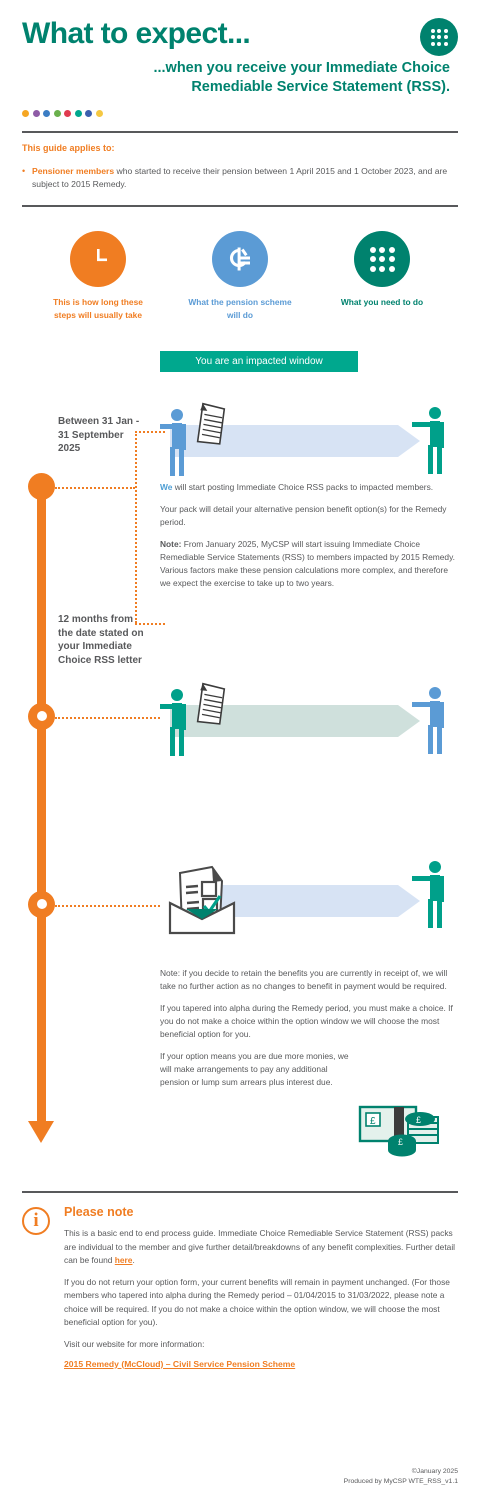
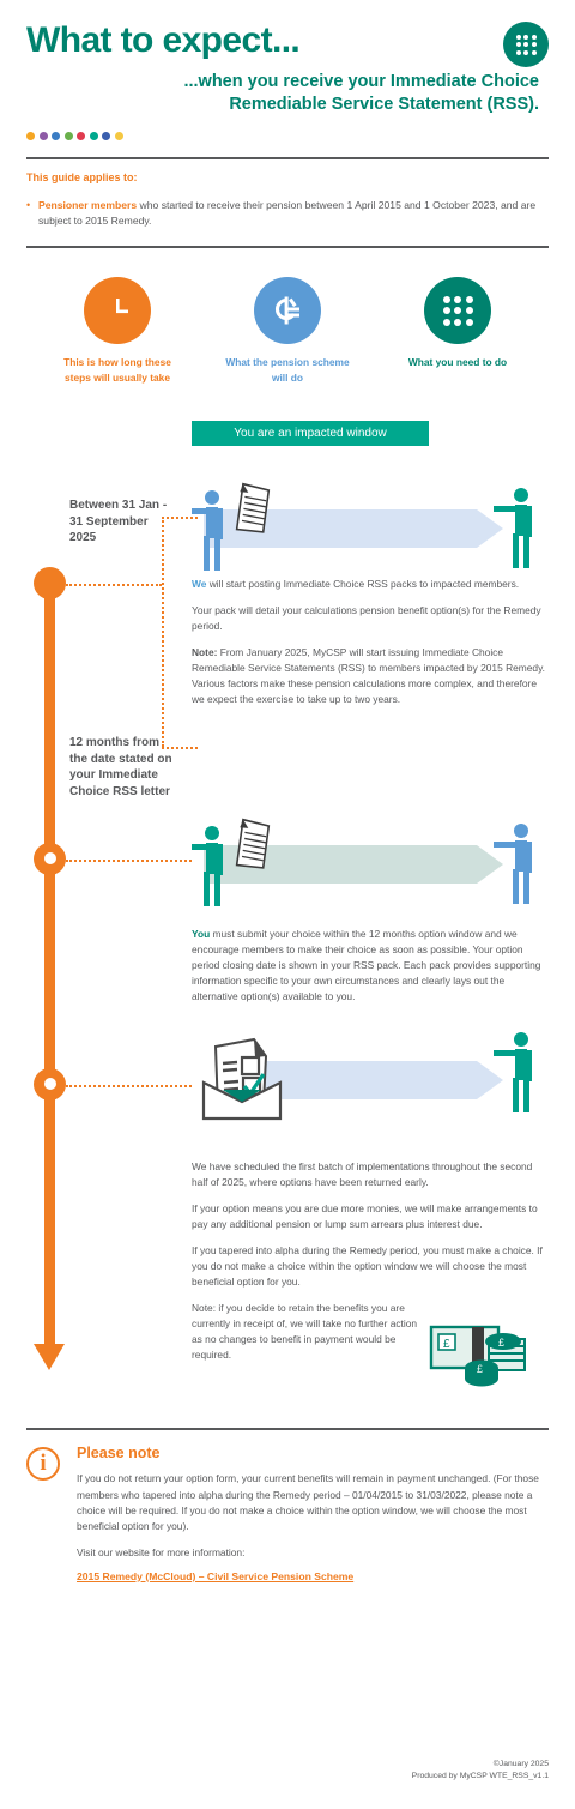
  What to expect...
  ...when you receive your Immediate Choice
  Remediable Service Statement (RSS).
  This guide applies to:
  •
  Pensioner members who started to receive their pension between 1 April 2015 and 1 October 2023, and are subject to 2015 Remedy.
  This is how long these steps will usually take
  What the pension scheme will do
  What you need to do
  You are an impacted window
  Between 31 Jan - 31 September 2025
  12 months from the date stated on your Immediate Choice RSS letter
  We will start posting Immediate Choice RSS packs to impacted members.
- Your pack will detail your alternative pension benefit option(s) for the Remedy period.
+ Your pack will detail your calculations pension benefit option(s) for the Remedy period.
  Note: From January 2025, MyCSP will start issuing Immediate Choice Remediable Service Statements (RSS) to members impacted by 2015 Remedy. Various factors make these pension calculations more complex, and therefore we expect the exercise to take up to two years.
+ You must submit your choice within the 12 months option window and we encourage members to make their choice as soon as possible. Your option period closing date is shown in your RSS pack. Each pack provides supporting information specific to your own circumstances and clearly lays out the alternative option(s) available to you.
+ We have scheduled the first batch of implementations throughout the second half of 2025, where options have been returned early.
- Note: if you decide to retain the benefits you are currently in receipt of, we will take no further action as no changes to benefit in payment would be required.
+ If your option means you are due more monies, we will make arrangements to pay any additional pension or lump sum arrears plus interest due.
  If you tapered into alpha during the Remedy period, you must make a choice. If you do not make a choice within the option window we will choose the most beneficial option for you.
- If your option means you are due more monies, we will make arrangements to pay any additional pension or lump sum arrears plus interest due.
+ Note: if you decide to retain the benefits you are currently in receipt of, we will take no further action as no changes to benefit in payment would be required.
  £
  £
  £
  i
  Please note
- This is a basic end to end process guide. Immediate Choice Remediable Service Statement (RSS) packs are individual to the member and give further detail/breakdowns of any benefit complexities. Further detail can be found here.
  If you do not return your option form, your current benefits will remain in payment unchanged. (For those members who tapered into alpha during the Remedy period – 01/04/2015 to 31/03/2022, please note a choice will be required. If you do not make a choice within the option window, we will choose the most beneficial option for you).
  Visit our website for more information:
  2015 Remedy (McCloud) – Civil Service Pension Scheme
